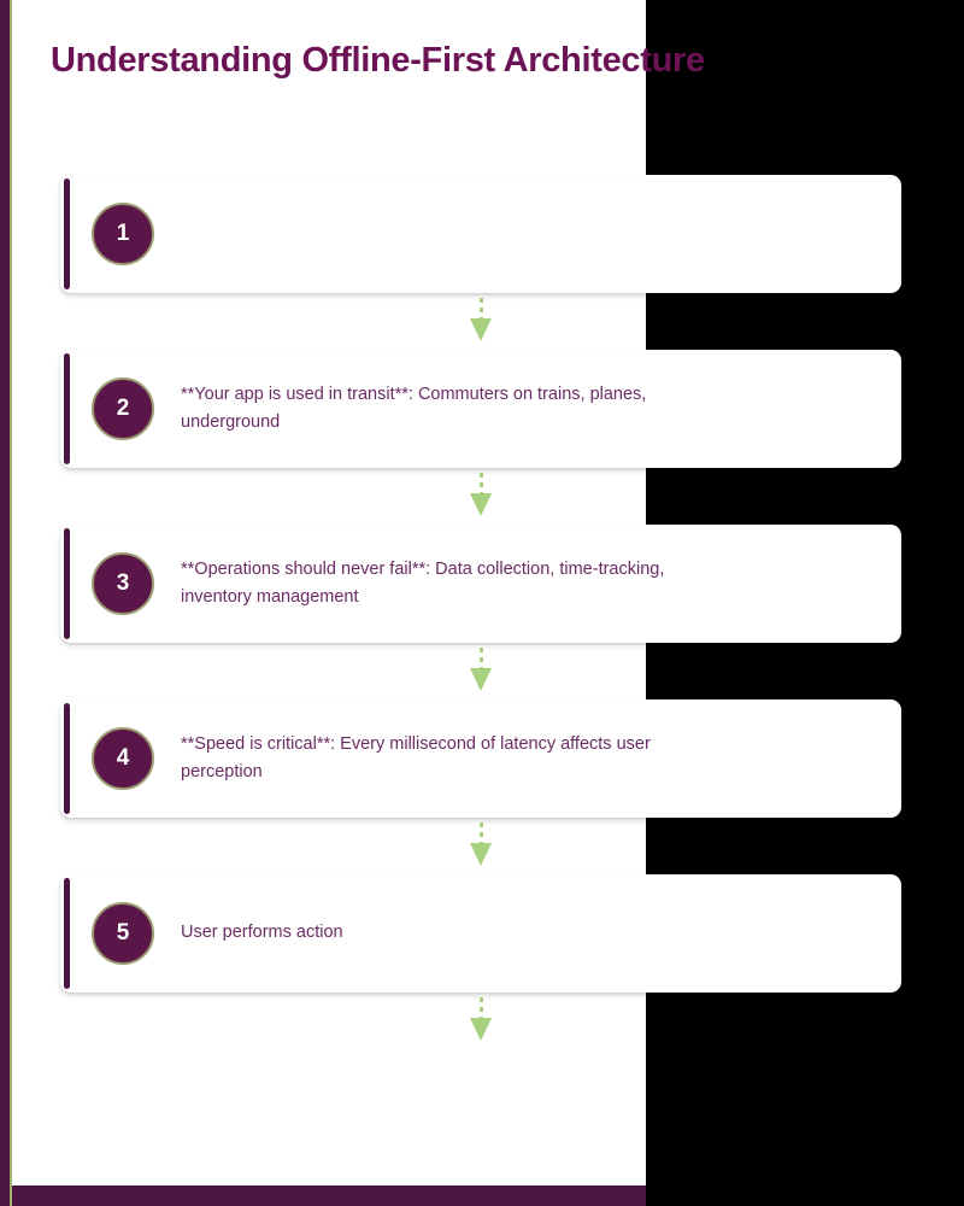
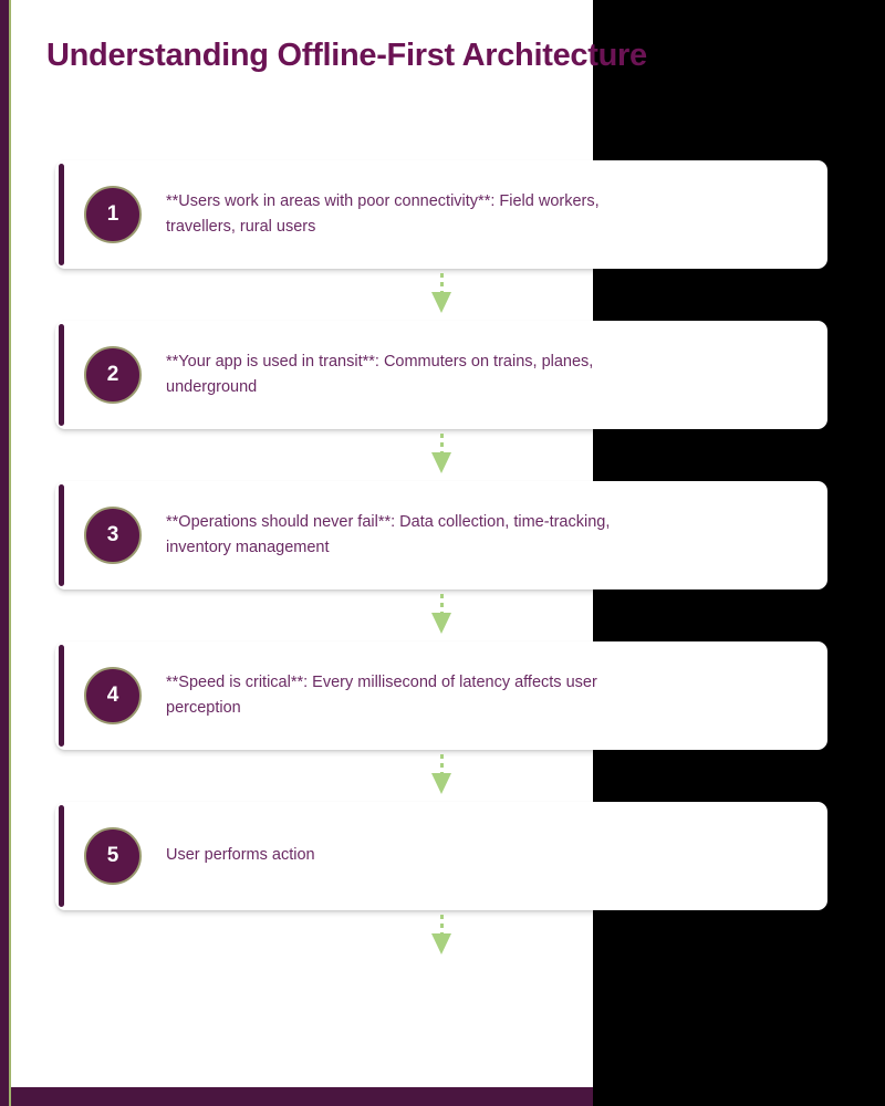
  Understanding Offline-First Architecture
  1
+ **Users work in areas with poor connectivity**: Field workers, travellers, rural users
  2
  **Your app is used in transit**: Commuters on trains, planes, underground
  3
  **Operations should never fail**: Data collection, time-tracking, inventory management
  4
  **Speed is critical**: Every millisecond of latency affects user perception
  5
  User performs action
